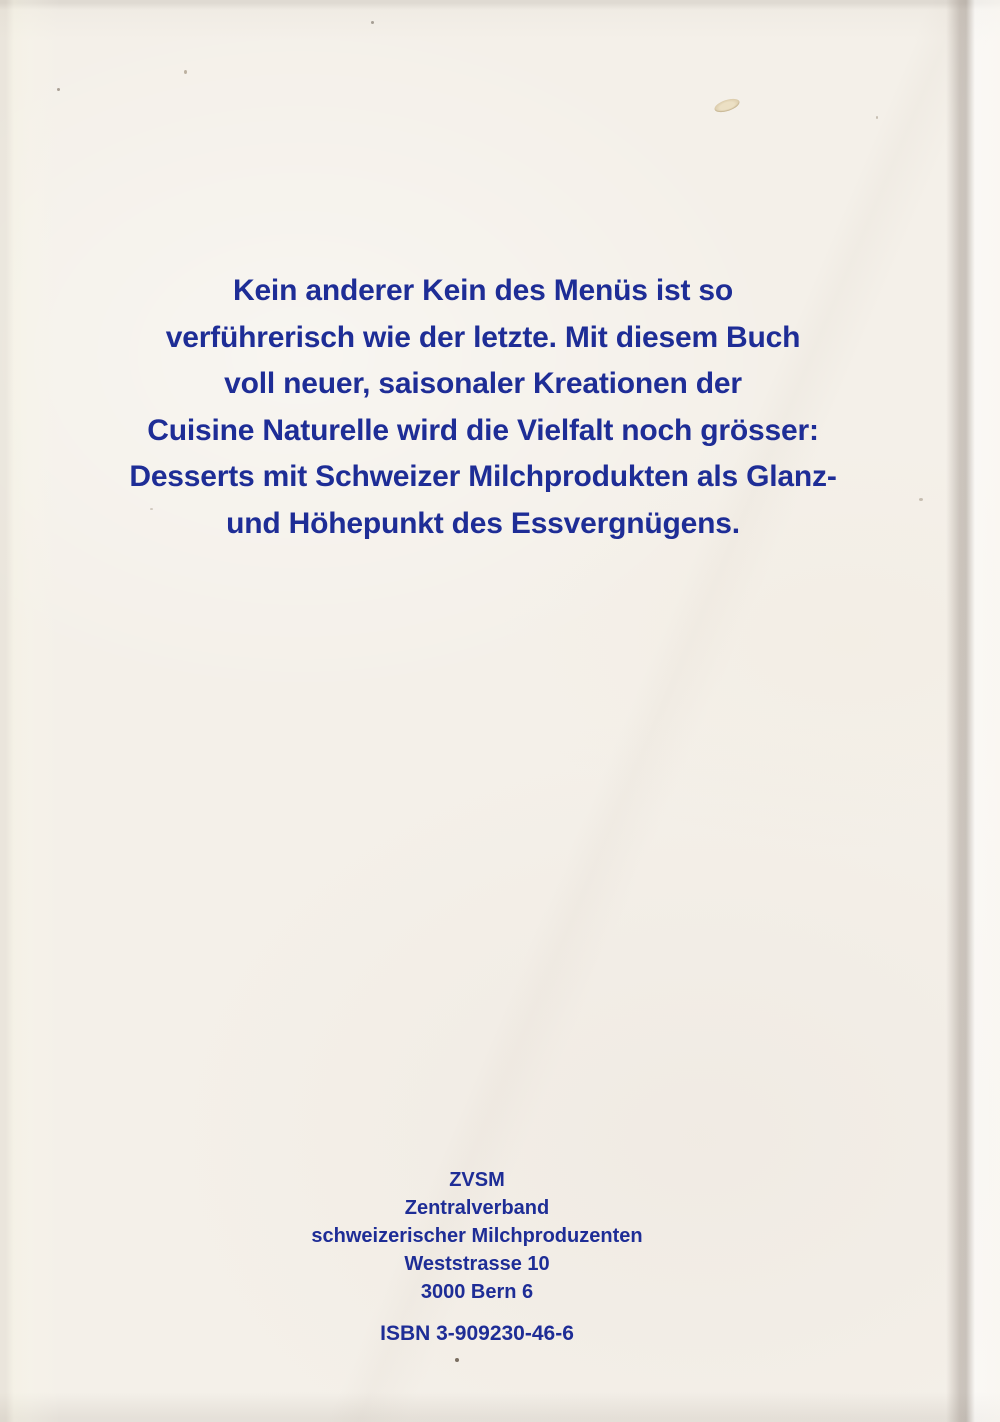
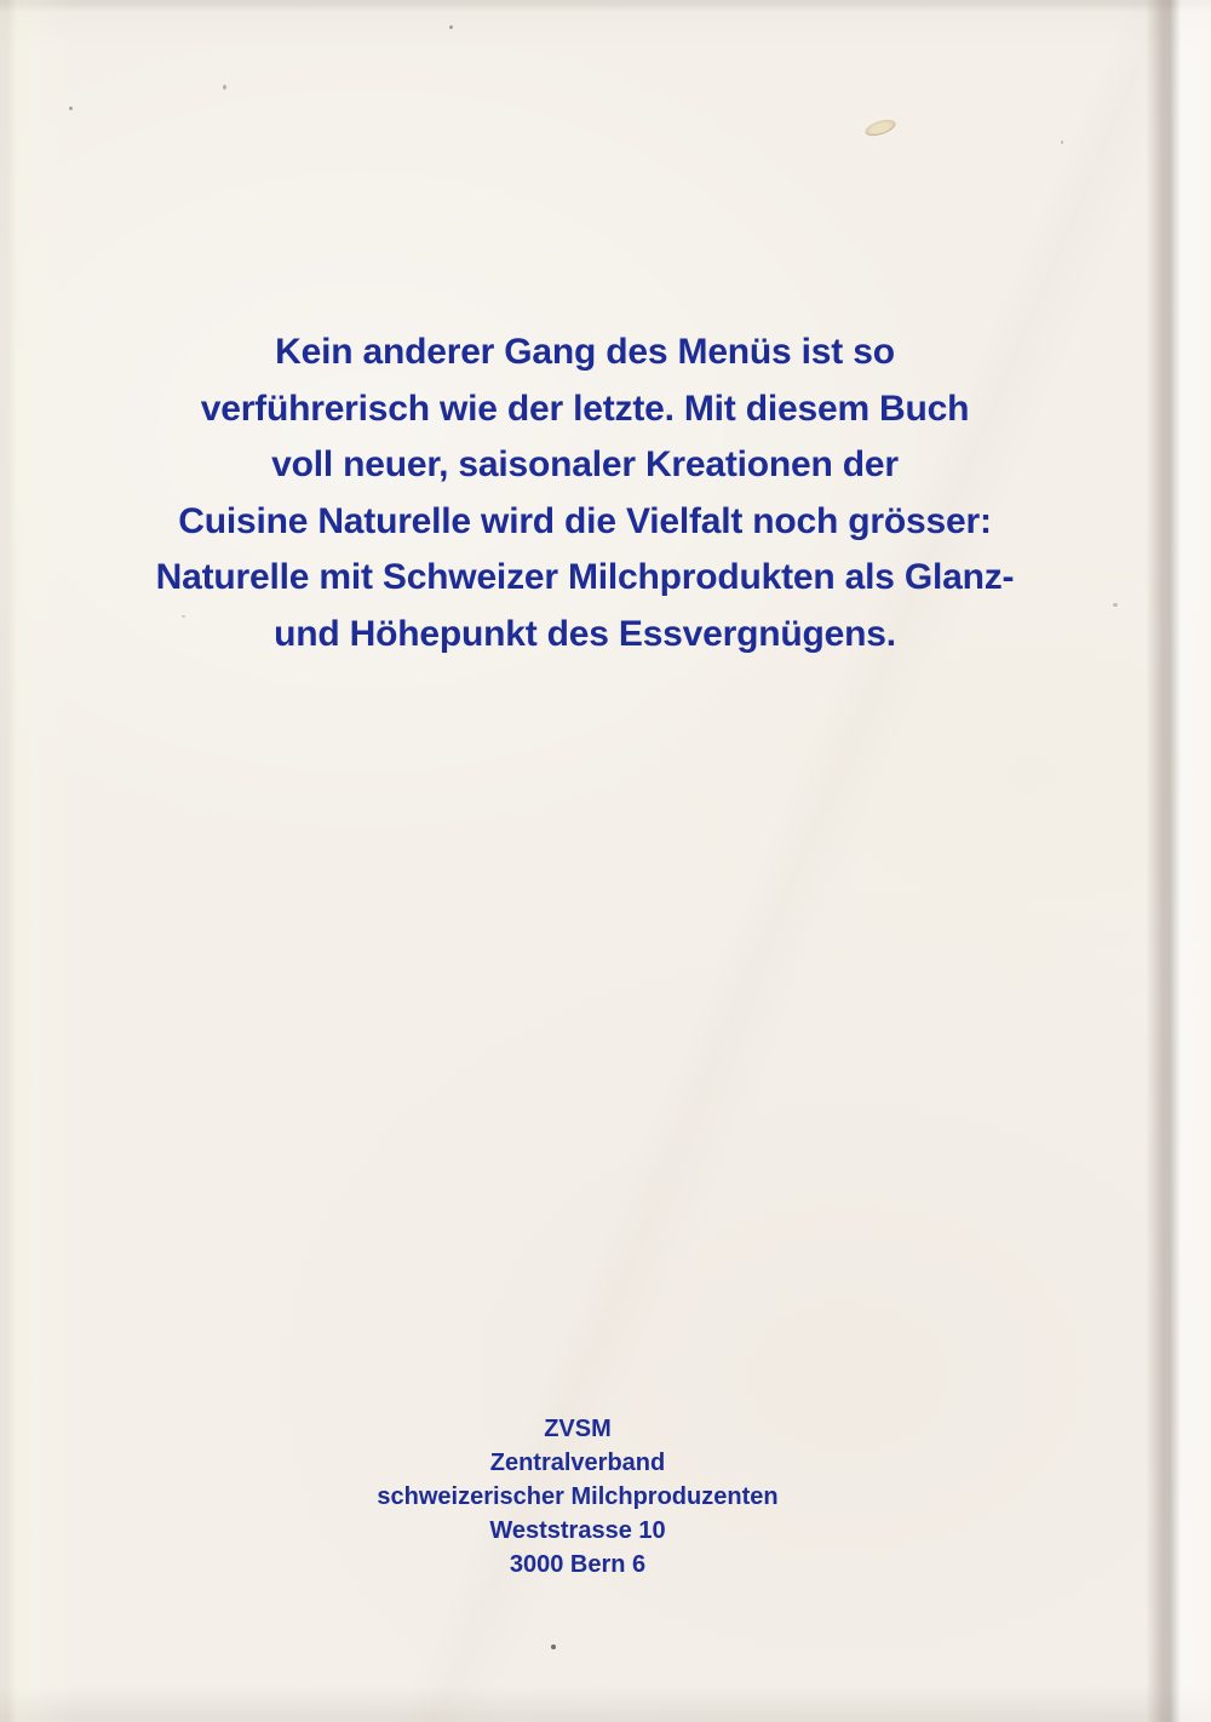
- Kein anderer Kein des Menüs ist so
+ Kein anderer Gang des Menüs ist so
  verführerisch wie der letzte. Mit diesem Buch
  voll neuer, saisonaler Kreationen der
  Cuisine Naturelle wird die Vielfalt noch grösser:
- Desserts mit Schweizer Milchprodukten als Glanz-
+ Naturelle mit Schweizer Milchprodukten als Glanz-
  und Höhepunkt des Essvergnügens.
  ZVSM
  Zentralverband
  schweizerischer Milchproduzenten
  Weststrasse 10
  3000 Bern 6
- ISBN 3-909230-46-6
